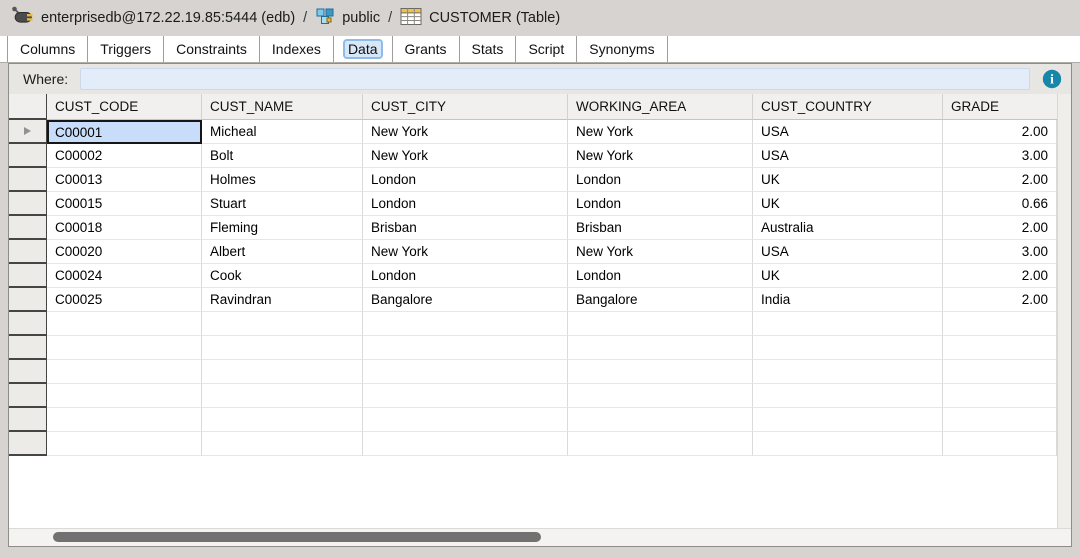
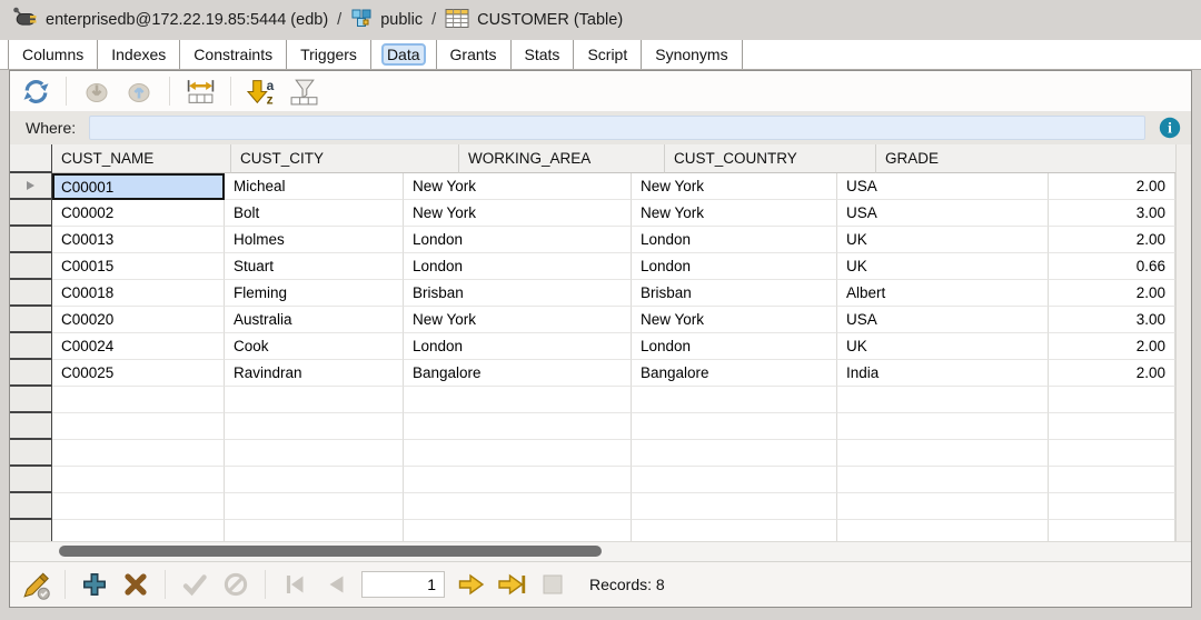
  enterprisedb@172.22.19.85:5444 (edb)
  /
  public
  /
  CUSTOMER (Table)
  Columns
- Triggers
+ Indexes
  Constraints
- Indexes
+ Triggers
  Data
  Grants
  Stats
  Script
  Synonyms
+ a
+ z
  Where:
  i
- CUST_CODE
  CUST_NAME
  CUST_CITY
  WORKING_AREA
  CUST_COUNTRY
  GRADE
  C00001
  Micheal
  New York
  New York
  USA
  2.00
  C00002
  Bolt
  New York
  New York
  USA
  3.00
  C00013
  Holmes
  London
  London
  UK
  2.00
  C00015
  Stuart
  London
  London
  UK
  0.66
  C00018
  Fleming
  Brisban
  Brisban
- Australia
+ Albert
  2.00
  C00020
- Albert
+ Australia
  New York
  New York
  USA
  3.00
  C00024
  Cook
  London
  London
  UK
  2.00
  C00025
  Ravindran
  Bangalore
  Bangalore
  India
  2.00
+ 1
+ Records: 8
